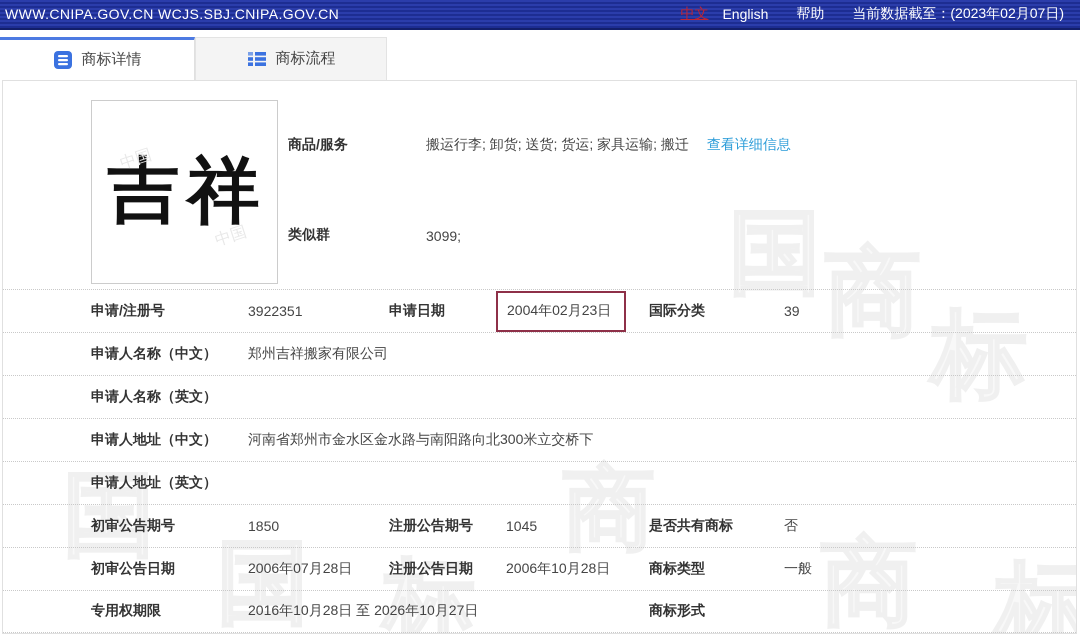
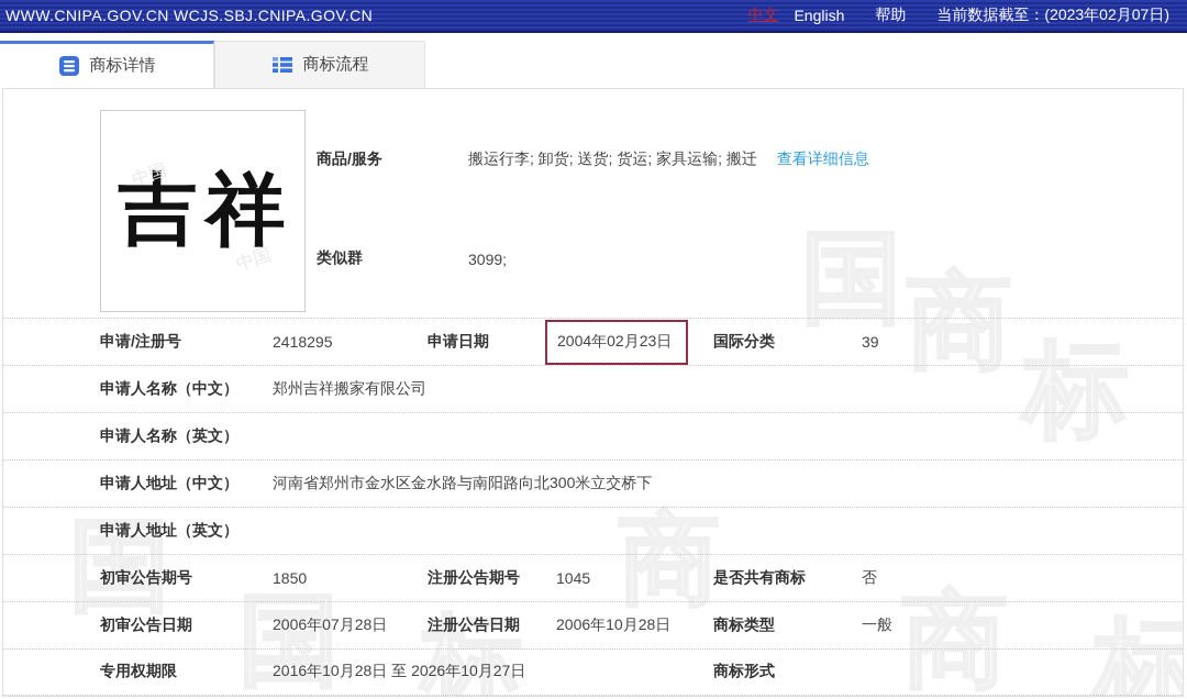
  WWW.CNIPA.GOV.CN WCJS.SBJ.CNIPA.GOV.CN
  中文
  English
  帮助
  当前数据截至：(2023年02月07日)
  商标详情
  商标流程
  国
  商
  标
  国
  商
  标
  国
  商
  标
  吉祥
  商品/服务
  搬运行李; 卸货; 送货; 货运; 家具运输; 搬迁
  查看详细信息
  类似群
  3099;
  申请/注册号
- 3922351
+ 2418295
  申请日期
  2004年02月23日
  国际分类
  39
  申请人名称（中文）
  郑州吉祥搬家有限公司
  申请人名称（英文）
  申请人地址（中文）
  河南省郑州市金水区金水路与南阳路向北300米立交桥下
  申请人地址（英文）
  初审公告期号
  1850
  注册公告期号
  1045
  是否共有商标
  否
  初审公告日期
  2006年07月28日
  注册公告日期
  2006年10月28日
  商标类型
  一般
  专用权期限
  2016年10月28日 至 2026年10月27日
  商标形式
